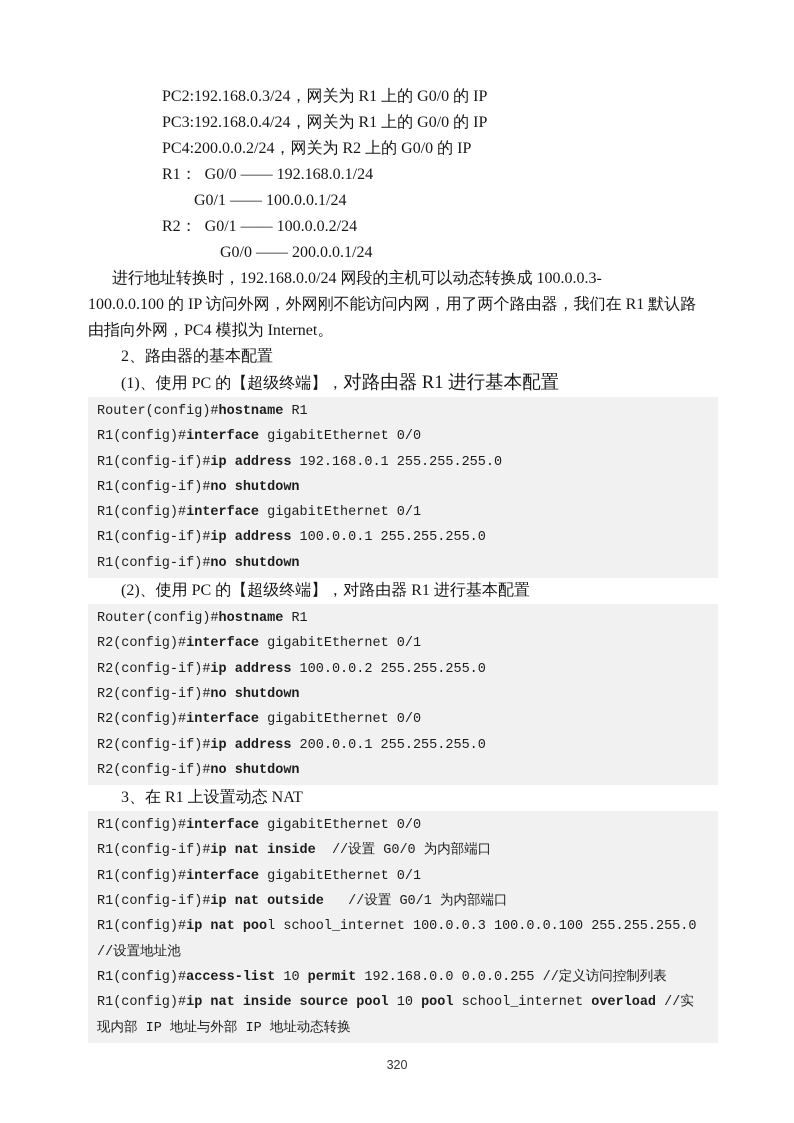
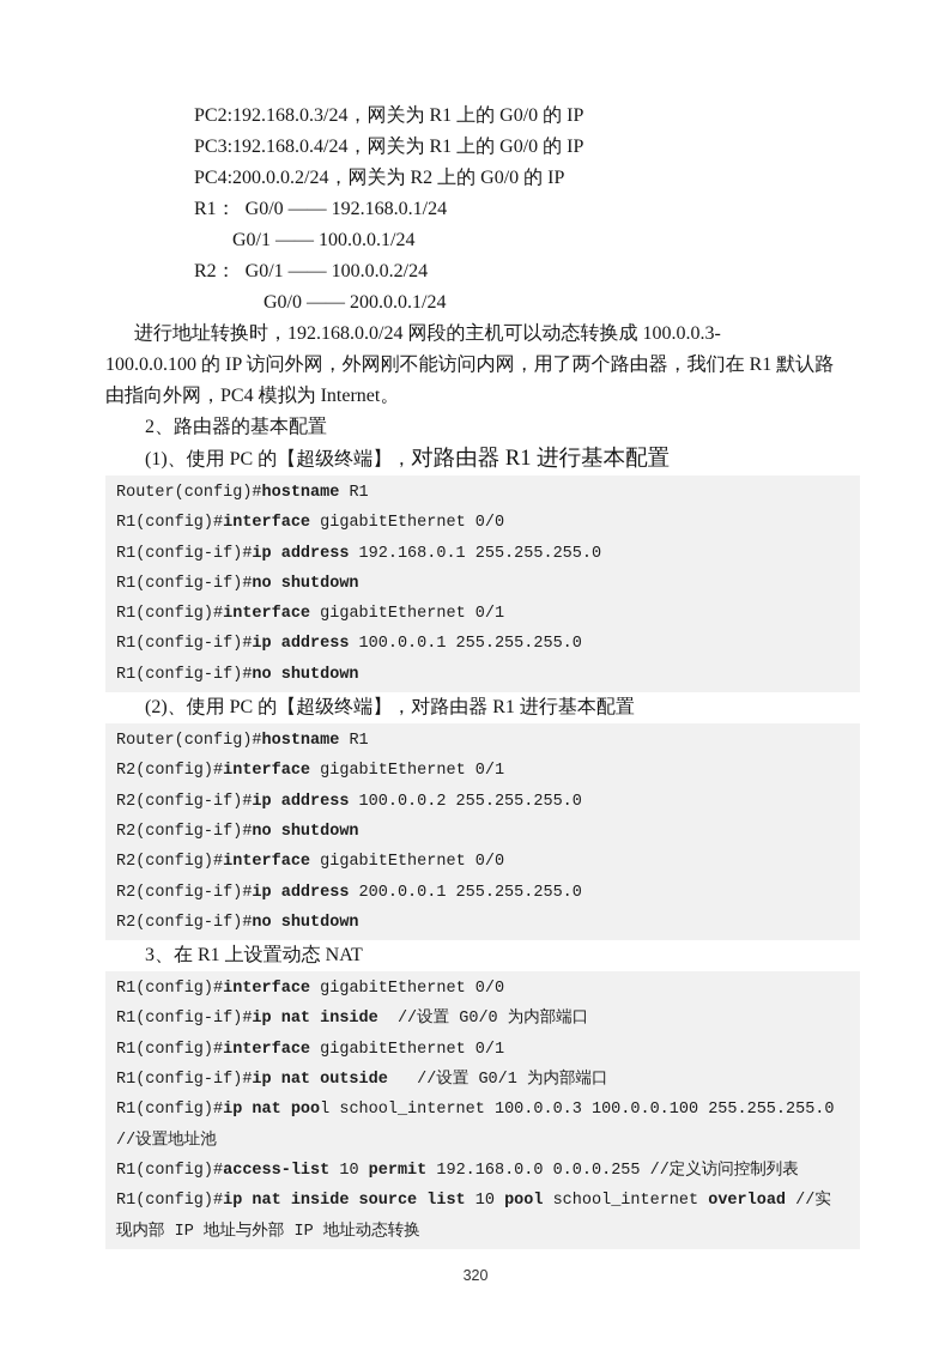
  PC2:192.168.0.3/24，网关为 R1 上的 G0/0 的 IP
  PC3:192.168.0.4/24，网关为 R1 上的 G0/0 的 IP
  PC4:200.0.0.2/24，网关为 R2 上的 G0/0 的 IP
  R1： G0/0 —— 192.168.0.1/24
  G0/1 —— 100.0.0.1/24
  R2： G0/1 —— 100.0.0.2/24
  G0/0 —— 200.0.0.1/24
  进行地址转换时，192.168.0.0/24 网段的主机可以动态转换成 100.0.0.3-
  100.0.0.100 的 IP 访问外网，外网刚不能访问内网，用了两个路由器，我们在 R1 默认路
  由指向外网，PC4 模拟为 Internet。
  2、路由器的基本配置
  (1)、使用 PC 的【超级终端】，对路由器 R1 进行基本配置
  Router(config)#hostname R1
  R1(config)#interface gigabitEthernet 0/0
  R1(config-if)#ip address 192.168.0.1 255.255.255.0
  R1(config-if)#no shutdown
  R1(config)#interface gigabitEthernet 0/1
  R1(config-if)#ip address 100.0.0.1 255.255.255.0
  R1(config-if)#no shutdown
  (2)、使用 PC 的【超级终端】，对路由器 R1 进行基本配置
  Router(config)#hostname R1
  R2(config)#interface gigabitEthernet 0/1
  R2(config-if)#ip address 100.0.0.2 255.255.255.0
  R2(config-if)#no shutdown
  R2(config)#interface gigabitEthernet 0/0
  R2(config-if)#ip address 200.0.0.1 255.255.255.0
  R2(config-if)#no shutdown
  3、在 R1 上设置动态 NAT
  R1(config)#interface gigabitEthernet 0/0
  R1(config-if)#ip nat inside //设置 G0/0 为内部端口
  R1(config)#interface gigabitEthernet 0/1
  R1(config-if)#ip nat outside //设置 G0/1 为内部端口
  R1(config)#ip nat pool school_internet 100.0.0.3 100.0.0.100 255.255.255.0
  //设置地址池
  R1(config)#access-list 10 permit 192.168.0.0 0.0.0.255 //定义访问控制列表
- R1(config)#ip nat inside source pool 10 pool school_internet overload //实
+ R1(config)#ip nat inside source list 10 pool school_internet overload //实
  现内部 IP 地址与外部 IP 地址动态转换
  320
